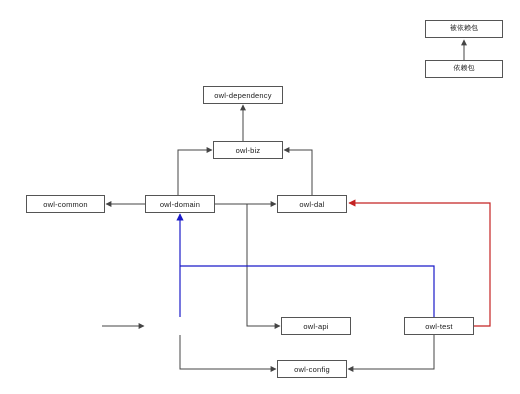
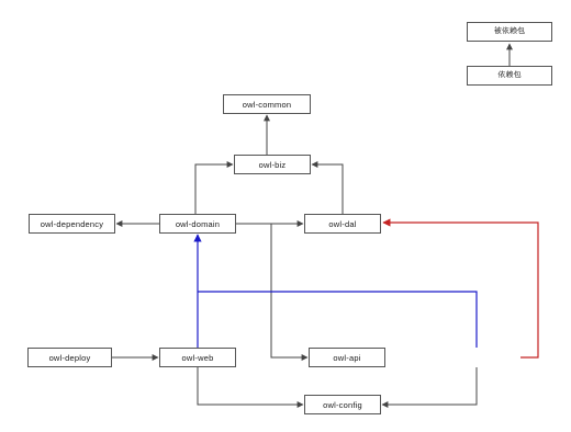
- owl-dependency
+ owl-common
  owl-biz
- owl-common
+ owl-dependency
  owl-domain
  owl-dal
+ owl-deploy
+ owl-web
  owl-api
- owl-test
  owl-config
  被依赖包
  依赖包
